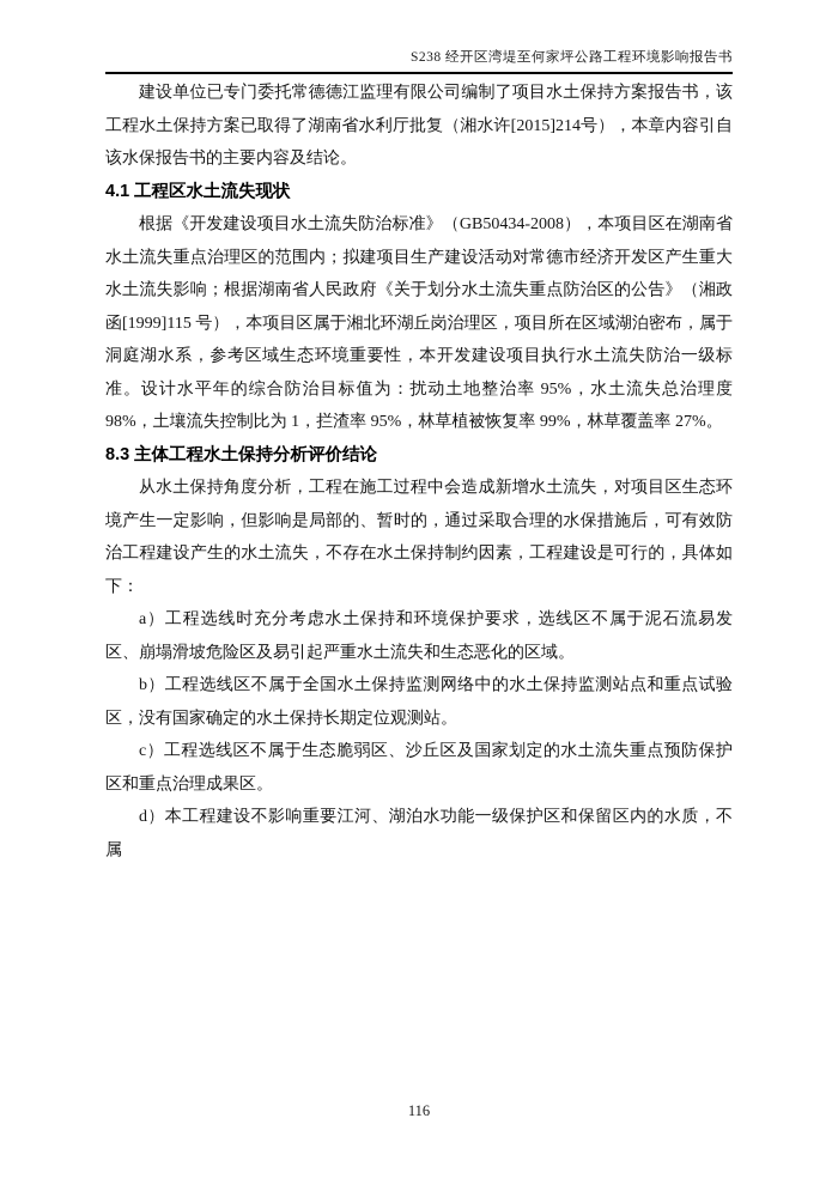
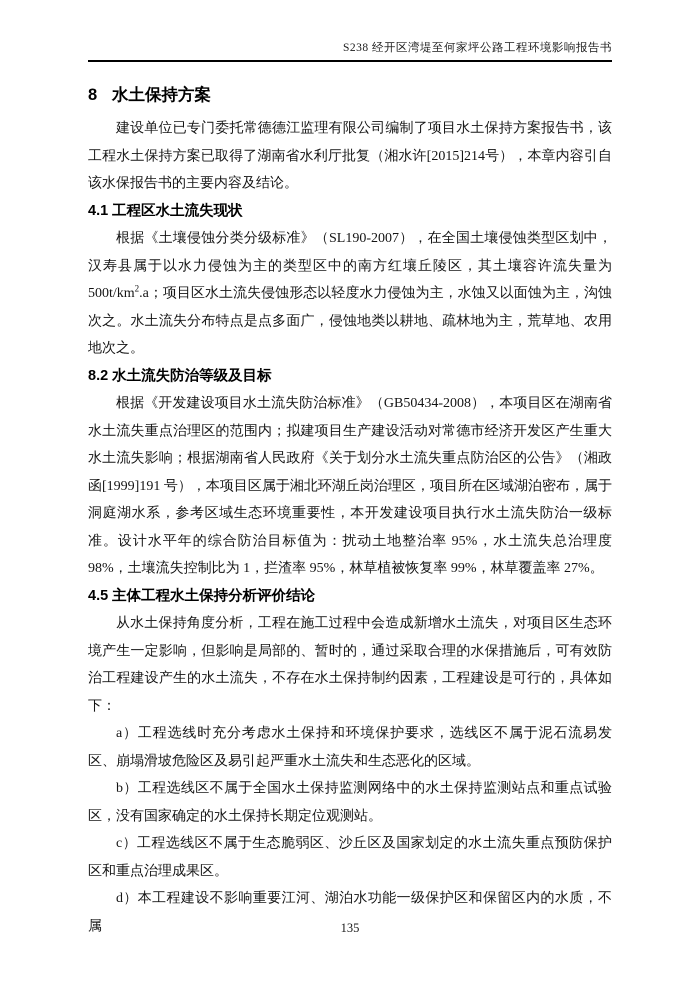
  S238 经开区湾堤至何家坪公路工程环境影响报告书
+ 8 水土保持方案
  建设单位已专门委托常德德江监理有限公司编制了项目水土保持方案报告书，该工程水土保持方案已取得了湖南省水利厅批复（湘水许[2015]214号），本章内容引自该水保报告书的主要内容及结论。
  4.1 工程区水土流失现状
+ 根据《土壤侵蚀分类分级标准》（SL190-2007），在全国土壤侵蚀类型区划中，汉寿县属于以水力侵蚀为主的类型区中的南方红壤丘陵区，其土壤容许流失量为500t/km2.a；项目区水土流失侵蚀形态以轻度水力侵蚀为主，水蚀又以面蚀为主，沟蚀次之。水土流失分布特点是点多面广，侵蚀地类以耕地、疏林地为主，荒草地、农用地次之。
+ 8.2 水土流失防治等级及目标
- 根据《开发建设项目水土流失防治标准》（GB50434-2008），本项目区在湖南省水土流失重点治理区的范围内；拟建项目生产建设活动对常德市经济开发区产生重大水土流失影响；根据湖南省人民政府《关于划分水土流失重点防治区的公告》（湘政函[1999]115 号），本项目区属于湘北环湖丘岗治理区，项目所在区域湖泊密布，属于洞庭湖水系，参考区域生态环境重要性，本开发建设项目执行水土流失防治一级标准。设计水平年的综合防治目标值为：扰动土地整治率 95%，水土流失总治理度 98%，土壤流失控制比为 1，拦渣率 95%，林草植被恢复率 99%，林草覆盖率 27%。
+ 根据《开发建设项目水土流失防治标准》（GB50434-2008），本项目区在湖南省水土流失重点治理区的范围内；拟建项目生产建设活动对常德市经济开发区产生重大水土流失影响；根据湖南省人民政府《关于划分水土流失重点防治区的公告》（湘政函[1999]191 号），本项目区属于湘北环湖丘岗治理区，项目所在区域湖泊密布，属于洞庭湖水系，参考区域生态环境重要性，本开发建设项目执行水土流失防治一级标准。设计水平年的综合防治目标值为：扰动土地整治率 95%，水土流失总治理度 98%，土壤流失控制比为 1，拦渣率 95%，林草植被恢复率 99%，林草覆盖率 27%。
- 8.3 主体工程水土保持分析评价结论
+ 4.5 主体工程水土保持分析评价结论
  从水土保持角度分析，工程在施工过程中会造成新增水土流失，对项目区生态环境产生一定影响，但影响是局部的、暂时的，通过采取合理的水保措施后，可有效防治工程建设产生的水土流失，不存在水土保持制约因素，工程建设是可行的，具体如下：
  a）工程选线时充分考虑水土保持和环境保护要求，选线区不属于泥石流易发区、崩塌滑坡危险区及易引起严重水土流失和生态恶化的区域。
  b）工程选线区不属于全国水土保持监测网络中的水土保持监测站点和重点试验区，没有国家确定的水土保持长期定位观测站。
  c）工程选线区不属于生态脆弱区、沙丘区及国家划定的水土流失重点预防保护区和重点治理成果区。
  d）本工程建设不影响重要江河、湖泊水功能一级保护区和保留区内的水质，不属
- 116
+ 135
